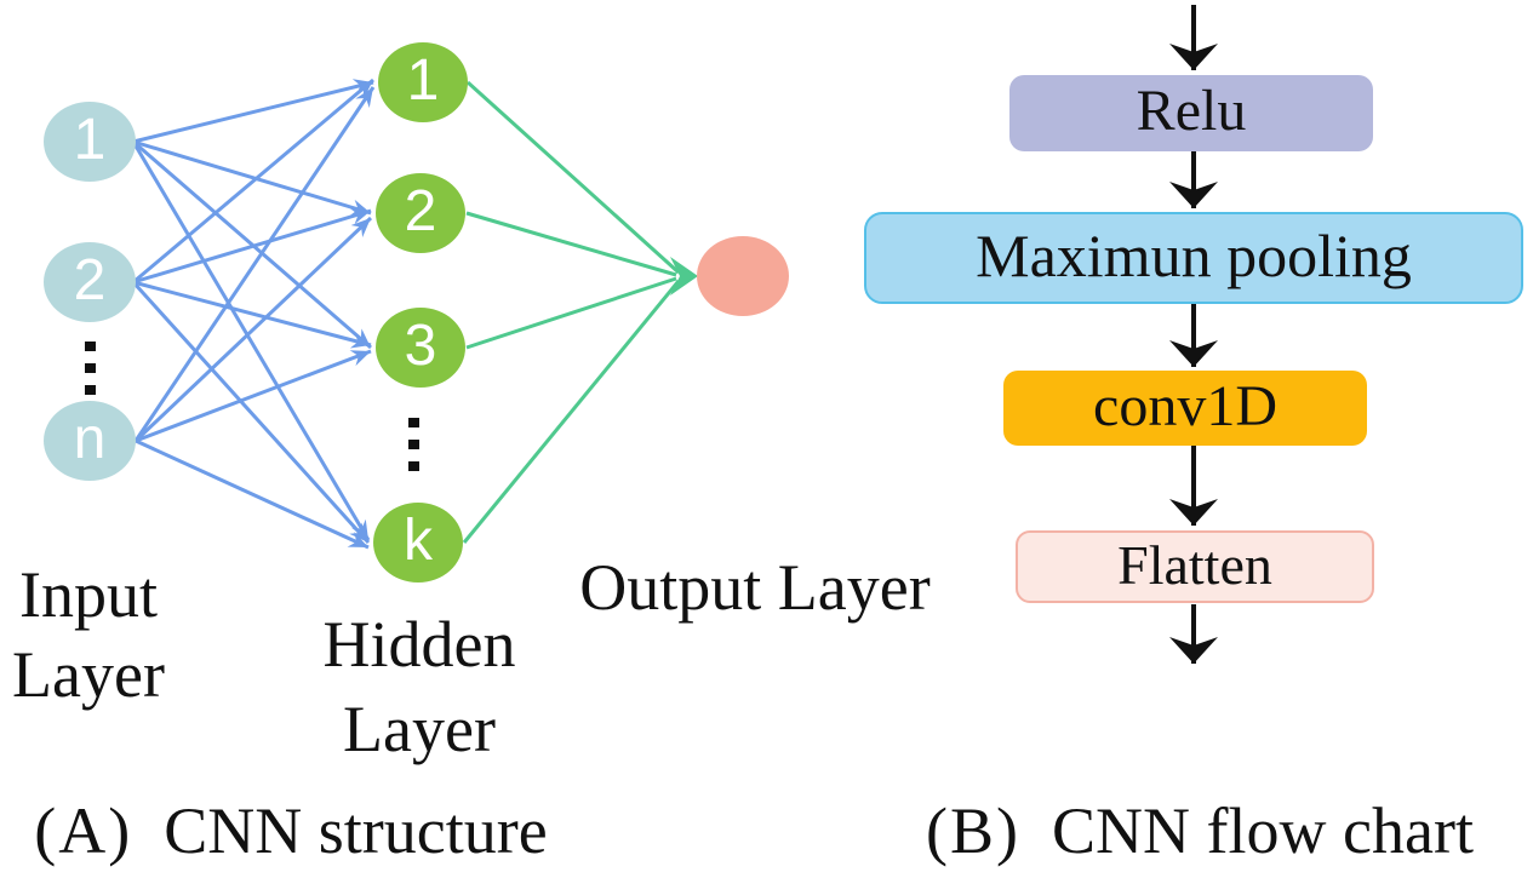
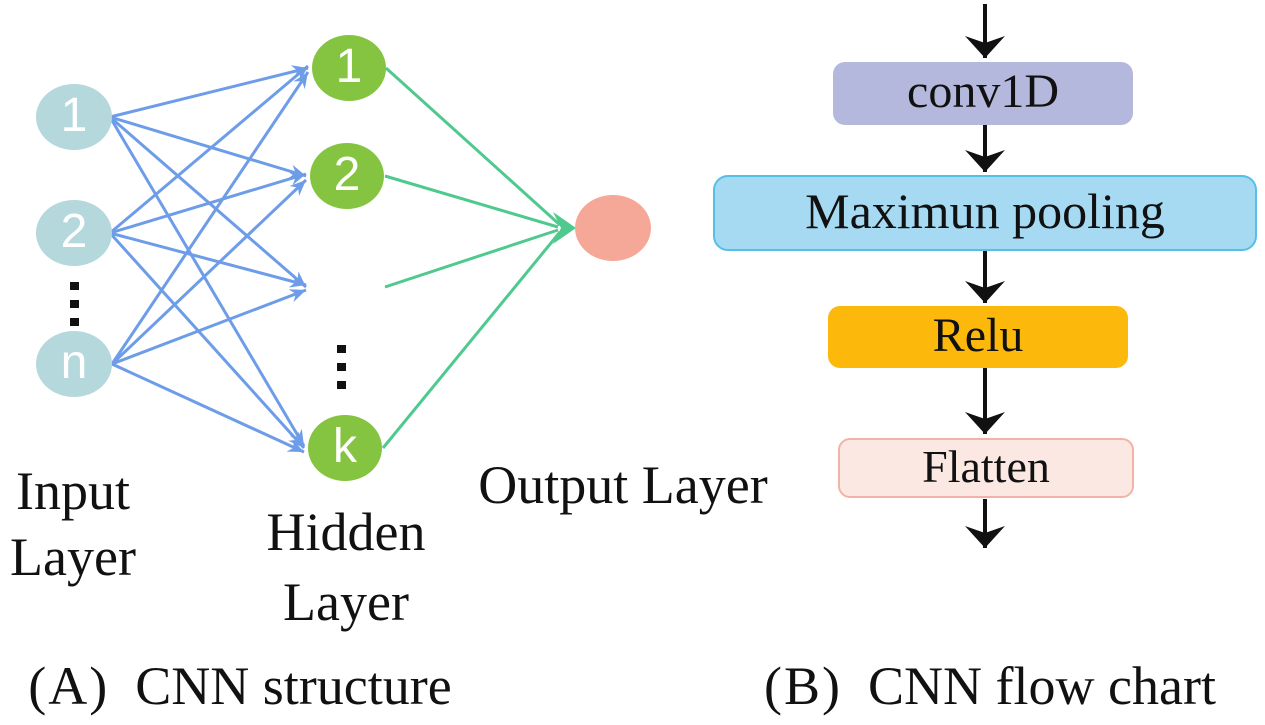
  1
  2
  n
  1
  2
- 3
  k
  Input
  Layer
  Hidden
  Layer
  Output Layer
- Relu
+ conv1D
  Maximun pooling
- conv1D
+ Relu
  Flatten
  (A)
  CNN structure
  (B)
  CNN flow chart
